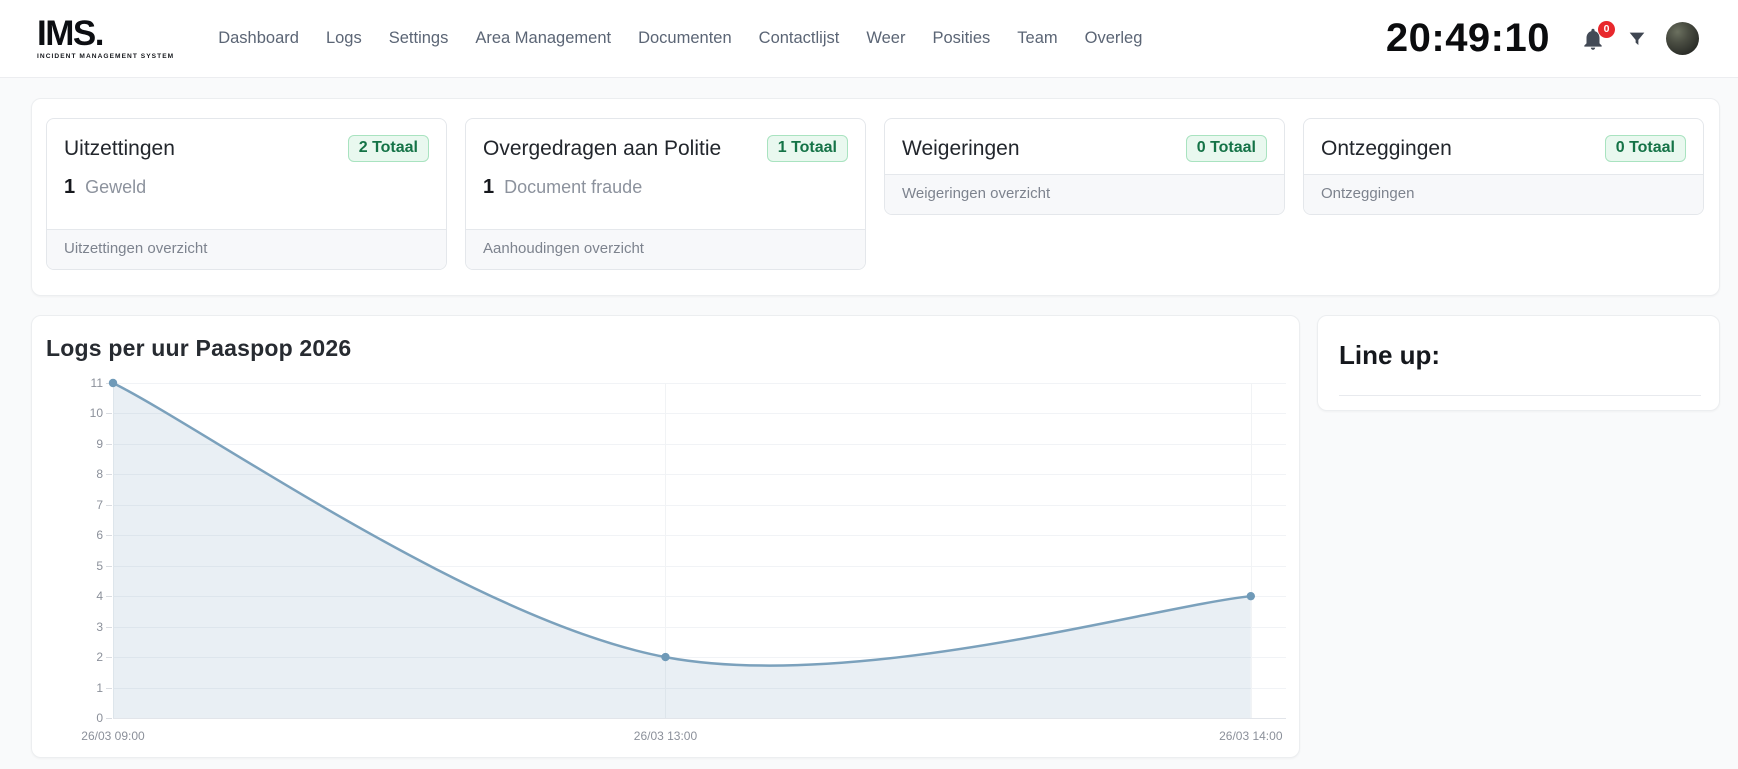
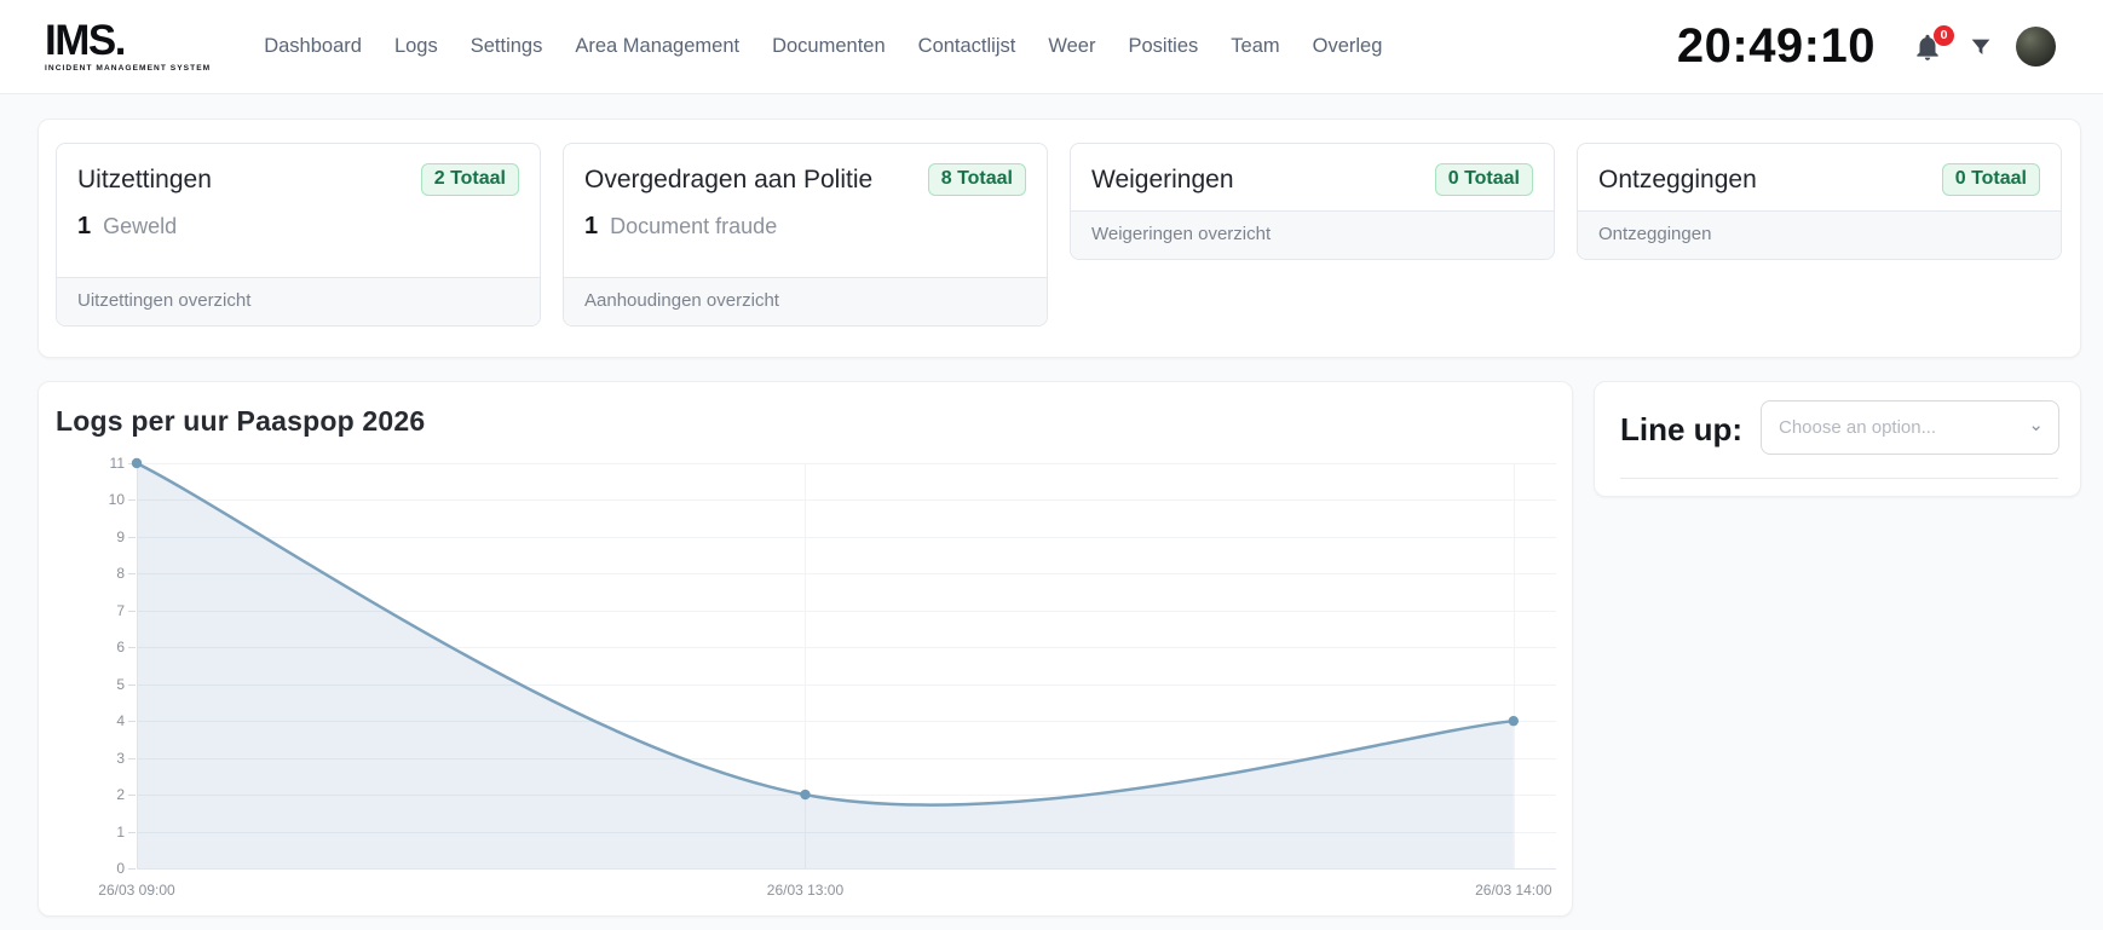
  IMS.
  Dashboard
  Logs
  Settings
  Area Management
  Documenten
  Contactlijst
  Weer
  Posities
  Team
  Overleg
  20:49:10
  0
  Uitzettingen
  2 Totaal
  1
  Geweld
  Uitzettingen overzicht
  Overgedragen aan Politie
- 1 Totaal
+ 8 Totaal
  1
  Document fraude
  Aanhoudingen overzicht
  Weigeringen
  0 Totaal
  Weigeringen overzicht
  Ontzeggingen
  0 Totaal
  Ontzeggingen
  Logs per uur Paaspop 2026
  0
  1
  2
  3
  4
  5
  6
  7
  8
  9
  10
  11
  26/03 09:00
  26/03 13:00
  26/03 14:00
  Line up:
+ Choose an option...
+ ⌄
